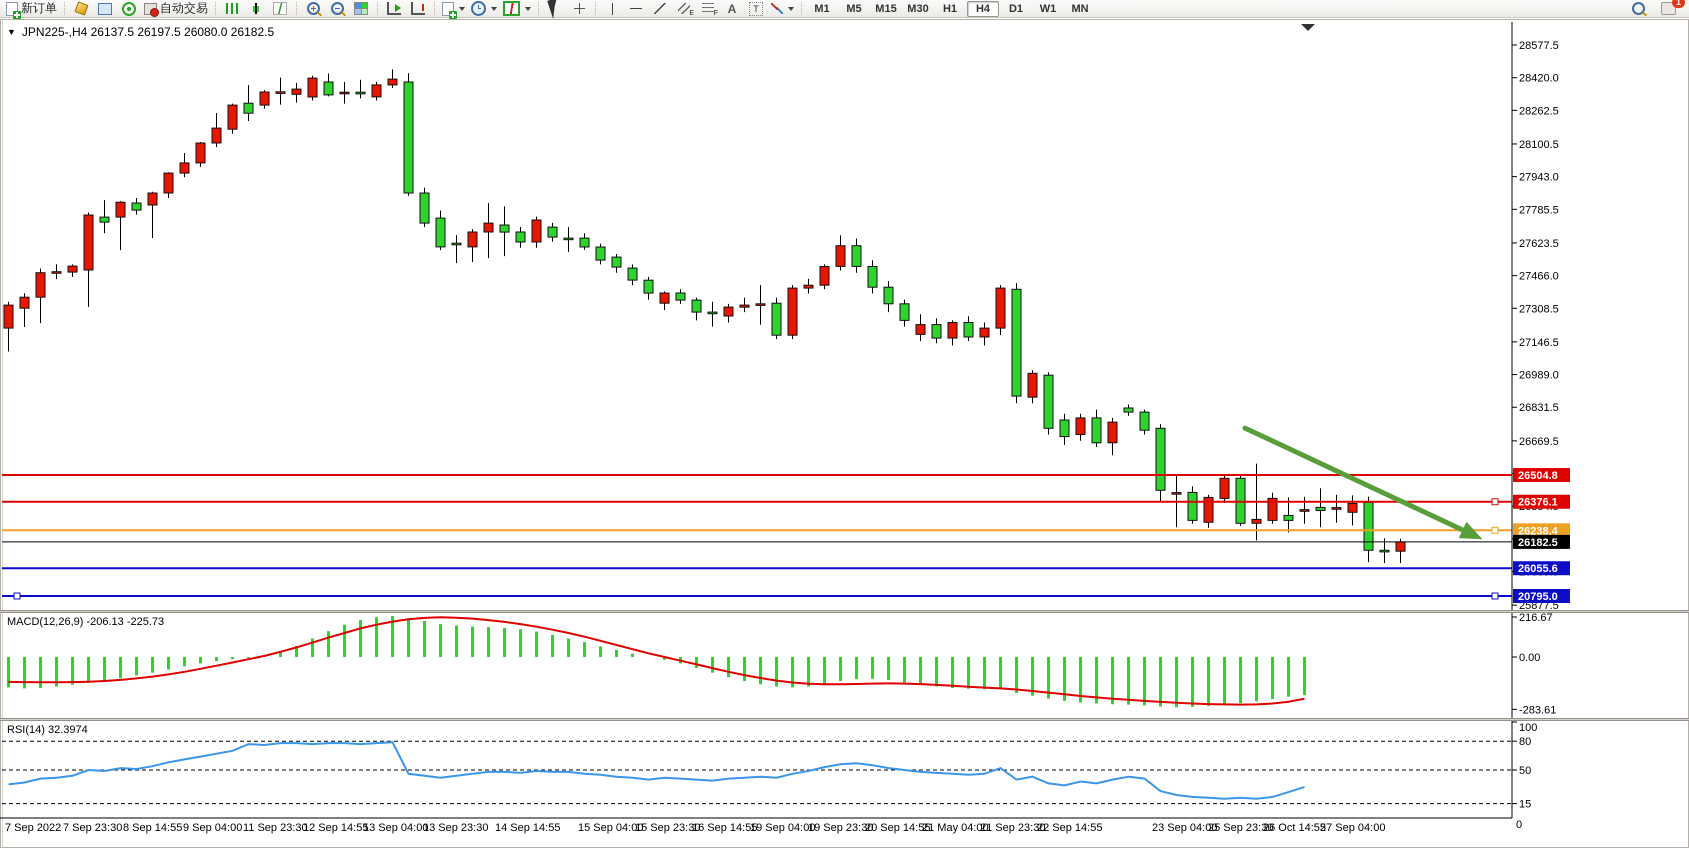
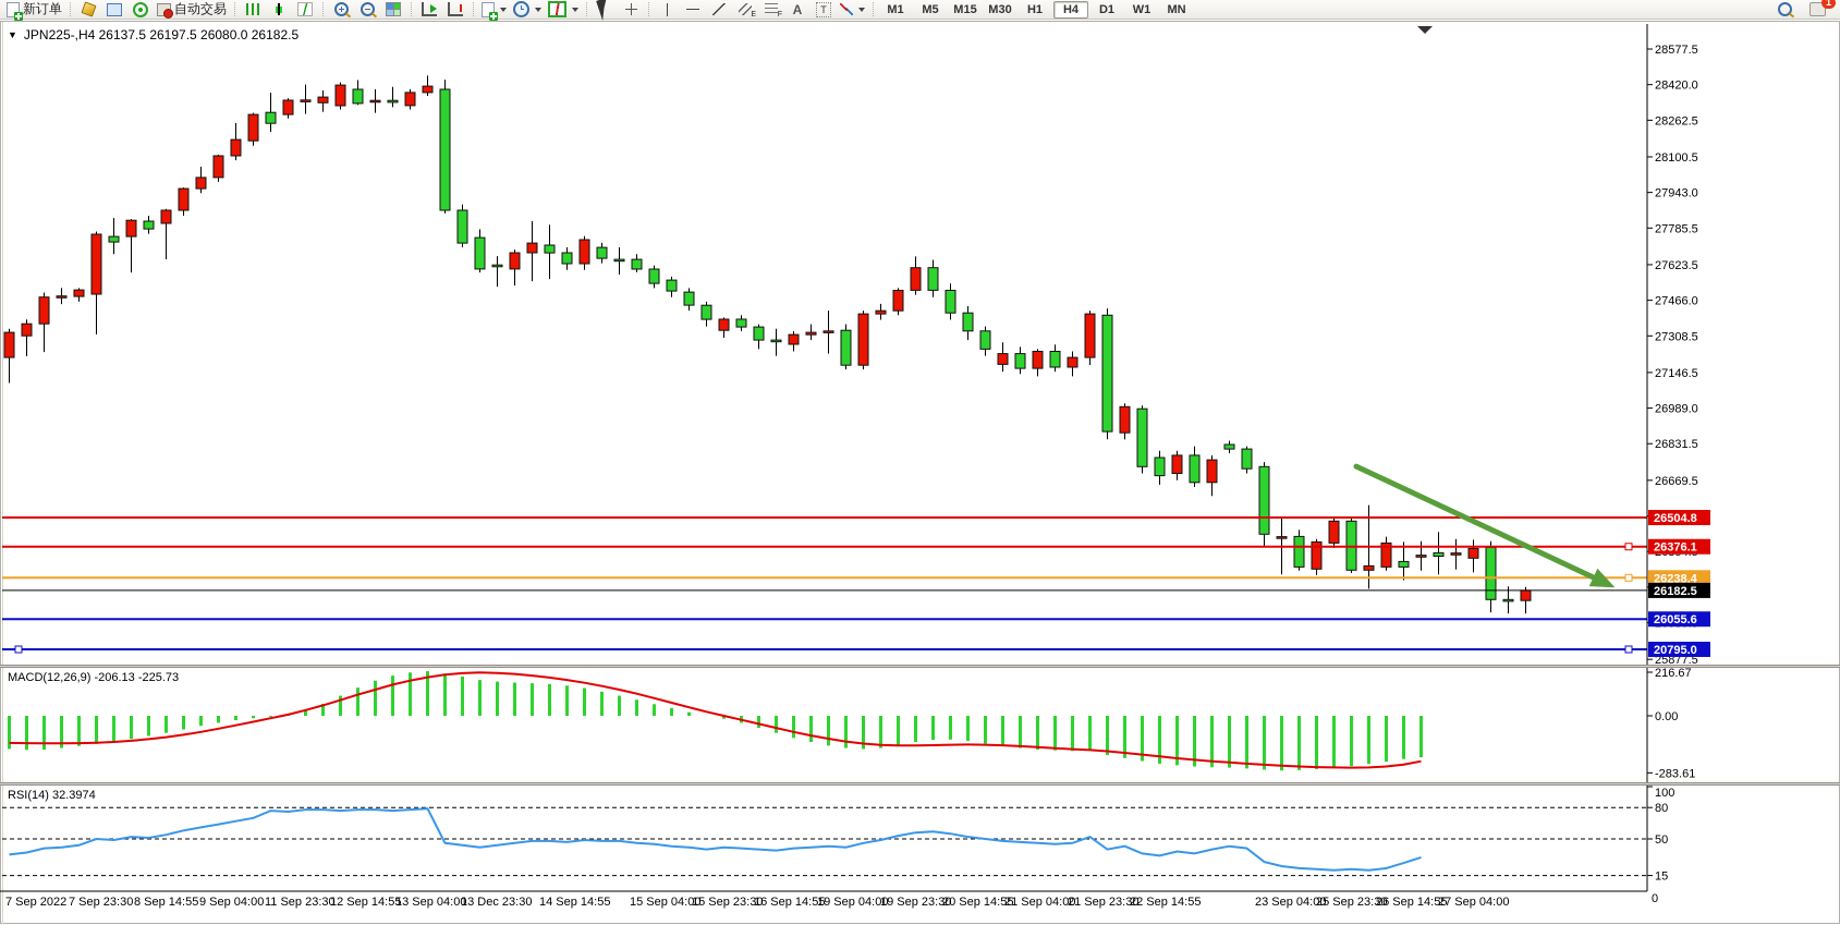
  新订单
  自动交易
  A
  T
  M1
  M5
  M15
  M30
  H1
  H4
  D1
  W1
  MN
  1
  28577.5
  28420.0
  28262.5
  28100.5
  27943.0
  27785.5
  27623.5
  27466.0
  27308.5
  27146.5
  26989.0
  26831.5
  26669.5
  25877.5
  26504.8
  26376.1
  26238.4
  26055.6
  20795.0
  26182.5
  216.67
  0.00
  -283.61
  100
  80
  50
  15
  7 Sep 2022
  7 Sep 23:30
  8 Sep 14:55
  9 Sep 04:00
  11 Sep 23:30
  12 Sep 14:55
  13 Sep 04:00
- 13 Sep 23:30
+ 13 Dec 23:30
  14 Sep 14:55
  15 Sep 04:00
  15 Sep 23:30
  16 Sep 14:55
  19 Sep 04:00
  19 Sep 23:30
  20 Sep 14:55
- 21 May 04:00
+ 21 Sep 04:00
  21 Sep 23:30
  22 Sep 14:55
  23 Sep 04:00
  25 Sep 23:30
- 26 Oct 14:55
+ 26 Sep 14:55
  27 Sep 04:00
  0
  ▼
  JPN225-,H4 26137.5 26197.5 26080.0 26182.5
  MACD(12,26,9) -206.13 -225.73
  RSI(14) 32.3974
